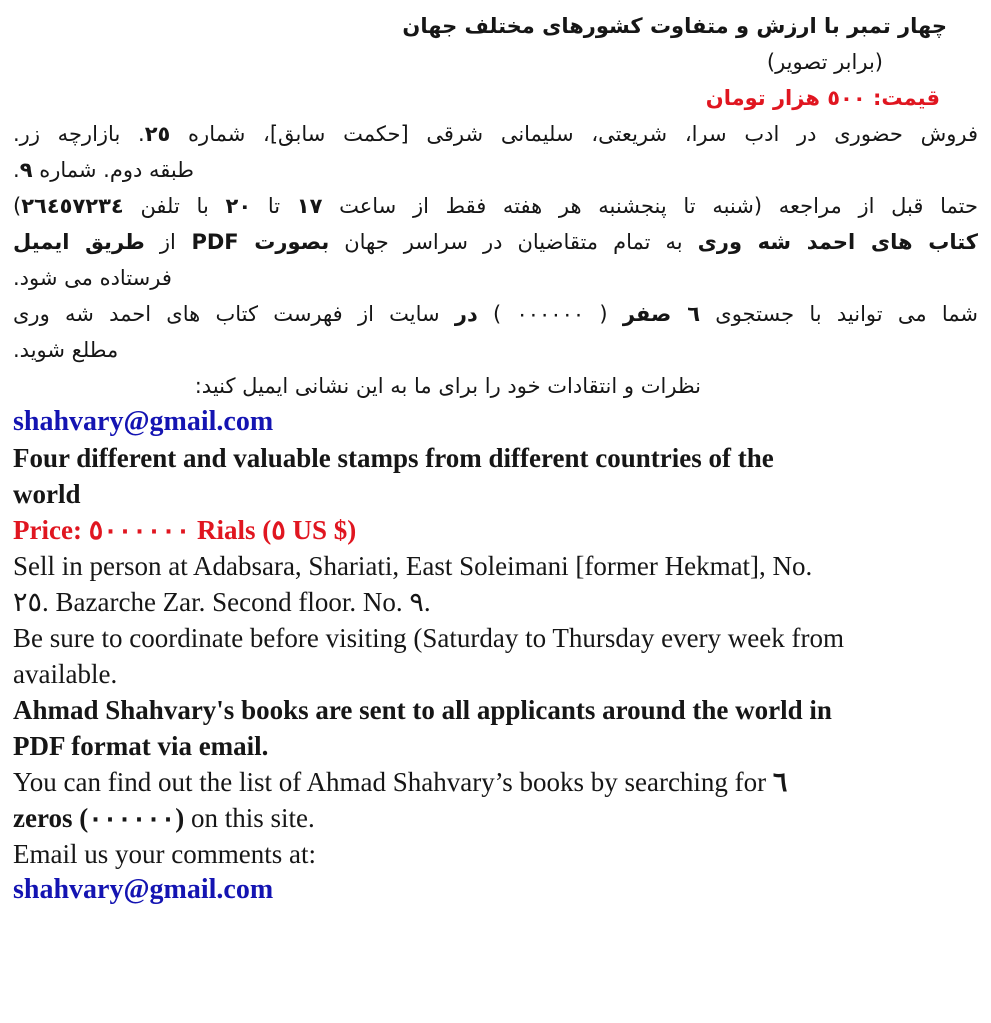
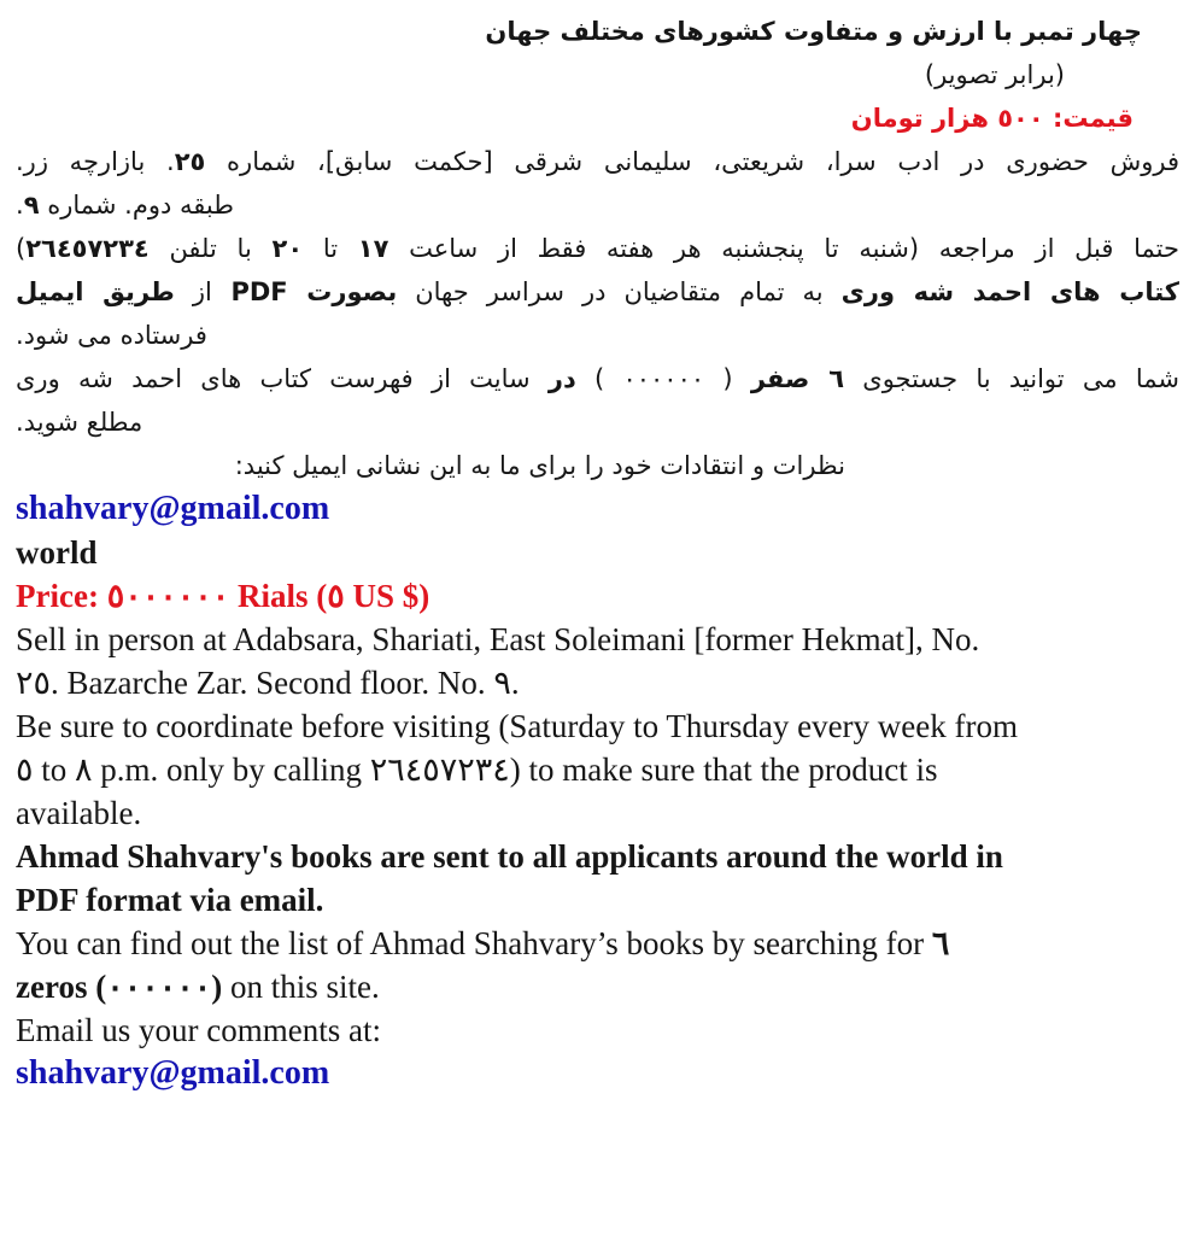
  چهار تمبر با ارزش و متفاوت کشورهای مختلف جهان
  (برابر تصویر)
  قیمت: ٥٠٠ هزار تومان
  فروش حضوری در ادب سرا، شریعتی، سلیمانی شرقی [حکمت سابق]، شماره ٢٥. بازارچه زر.
  طبقه دوم. شماره ٩.
  حتما قبل از مراجعه (شنبه تا پنجشنبه هر هفته فقط از ساعت ١٧ تا ٢٠ با تلفن ٢٦٤٥٧٢٣٤)
  کتاب های احمد شه وری به تمام متقاضیان در سراسر جهان بصورت PDF از طریق ایمیل
  فرستاده می شود.
  شما می توانید با جستجوی ٦ صفر ( ٠٠٠٠٠٠ ) در سایت از فهرست کتاب های احمد شه وری
  مطلع شوید.
  نظرات و انتقادات خود را برای ما به این نشانی ایمیل کنید:
  shahvary@gmail.com
- Four different and valuable stamps from different countries of the
  world
  Price: ٥٠٠٠٠٠٠ Rials (٥ US $)
  Sell in person at Adabsara, Shariati, East Soleimani [former Hekmat], No.
  ٢٥. Bazarche Zar. Second floor. No. ٩.
  Be sure to coordinate before visiting (Saturday to Thursday every week from
+ ٥ to ٨ p.m. only by calling ٢٦٤٥٧٢٣٤) to make sure that the product is
  available.
  Ahmad Shahvary's books are sent to all applicants around the world in
  PDF format via email.
  You can find out the list of Ahmad Shahvary’s books by searching for ٦
  zeros (٠٠٠٠٠٠) on this site.
  Email us your comments at:
  shahvary@gmail.com
